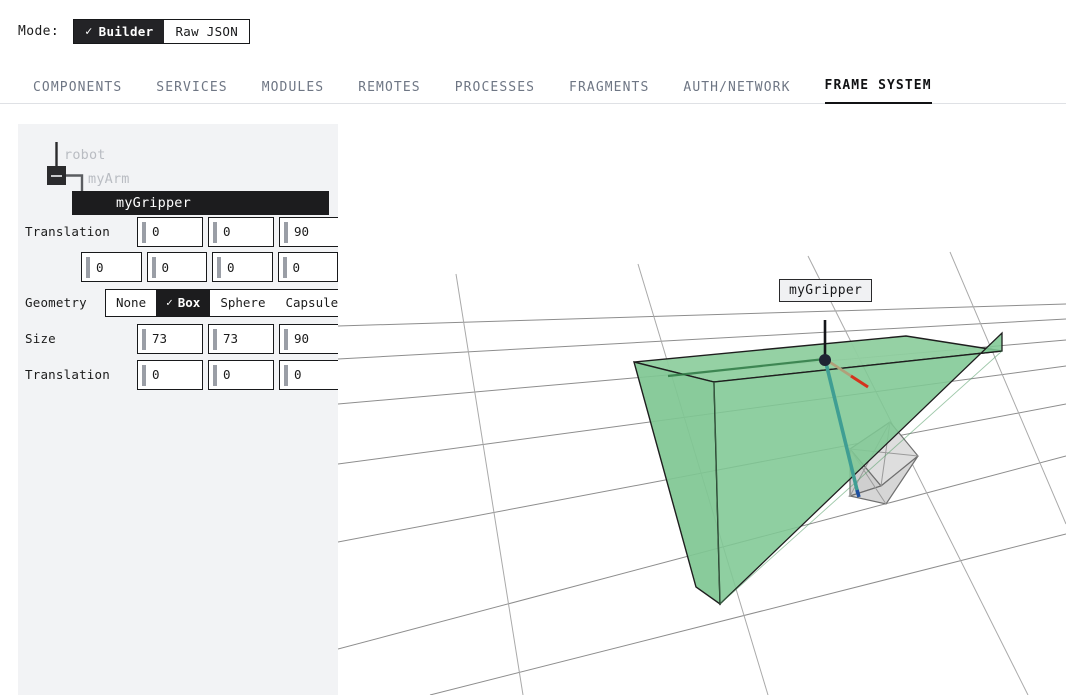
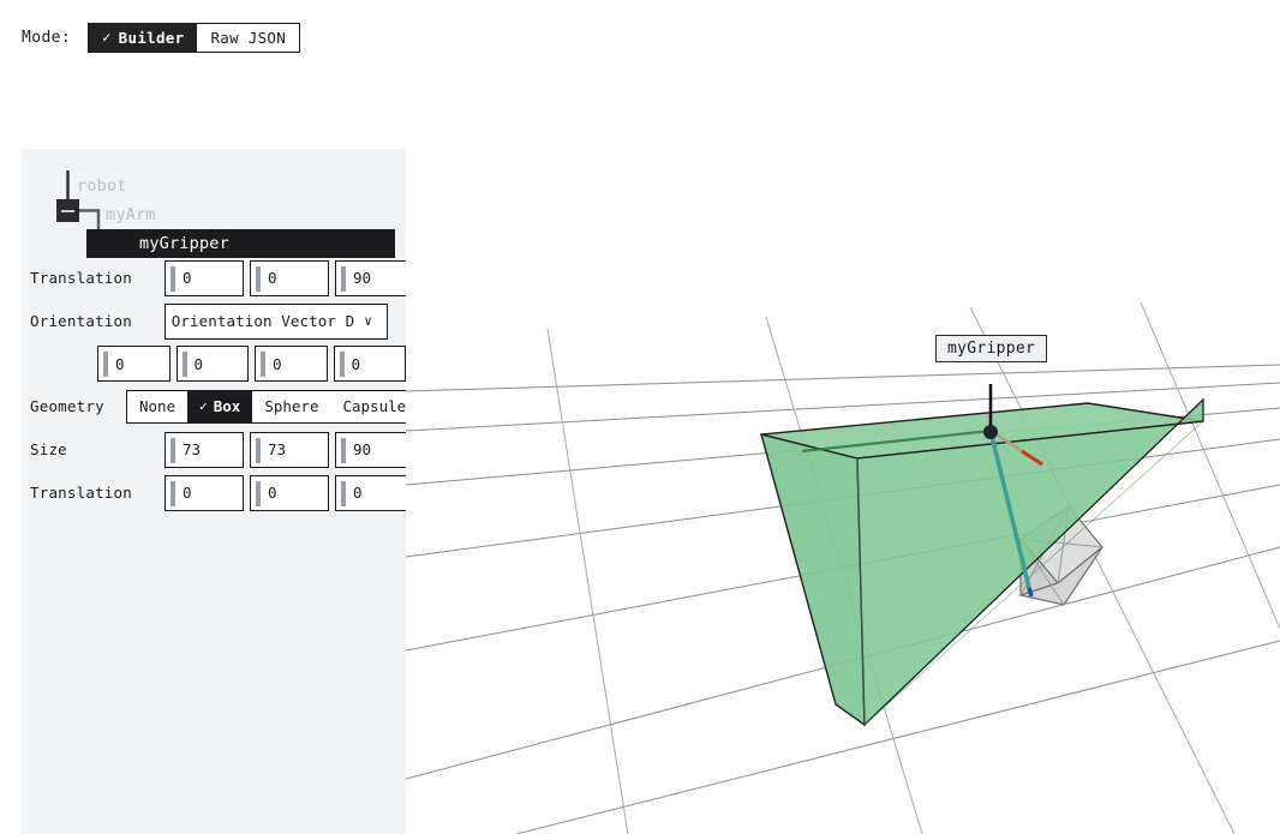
  Mode:
  ✓
  Builder
  Raw JSON
- COMPONENTS
- SERVICES
- MODULES
- REMOTES
- PROCESSES
- FRAGMENTS
- AUTH/NETWORK
- FRAME SYSTEM
  robot
  myArm
  myGripper
  Translation
  0
  0
  90
+ Orientation
+ Orientation Vector D
+ ∨
  0
  0
  0
  0
  Geometry
  None
  ✓
  Box
  Sphere
  Capsule
  Size
  73
  73
  90
  Translation
  0
  0
  0
  myGripper
